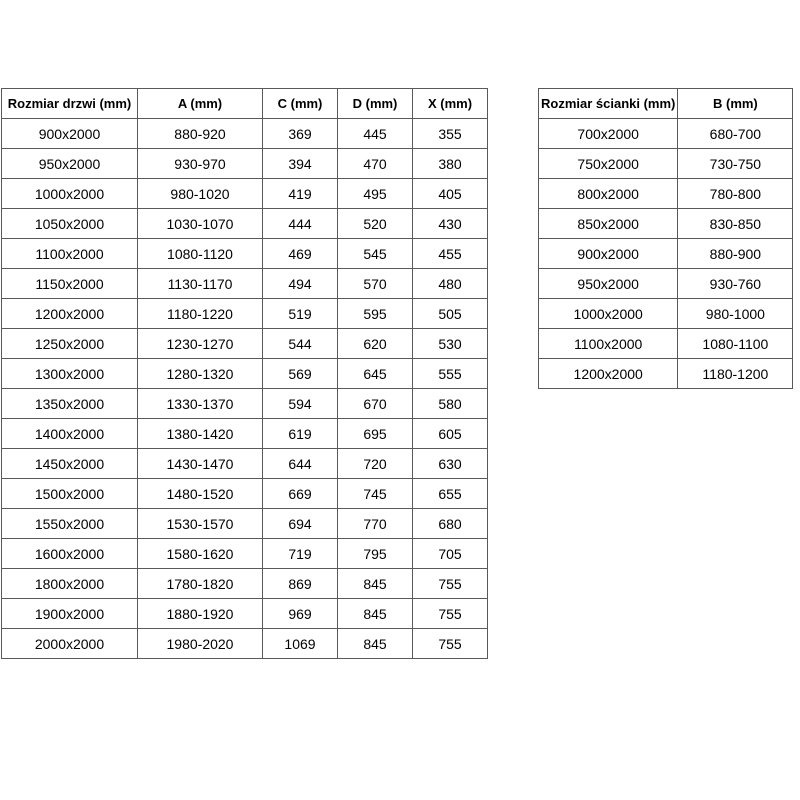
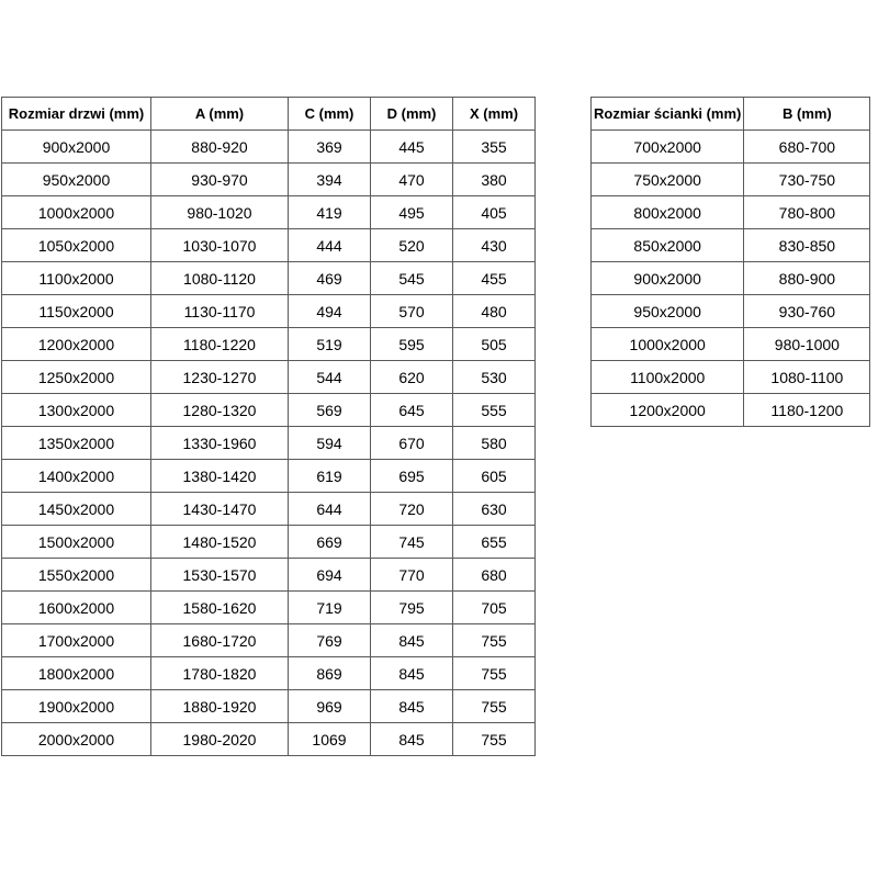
  Rozmiar drzwi (mm)	A (mm)	C (mm)	D (mm)	X (mm)
  900x2000	880-920	369	445	355
  950x2000	930-970	394	470	380
  1000x2000	980-1020	419	495	405
  1050x2000	1030-1070	444	520	430
  1100x2000	1080-1120	469	545	455
  1150x2000	1130-1170	494	570	480
  1200x2000	1180-1220	519	595	505
  1250x2000	1230-1270	544	620	530
  1300x2000	1280-1320	569	645	555
- 1350x2000	1330-1370	594	670	580
+ 1350x2000	1330-1960	594	670	580
  1400x2000	1380-1420	619	695	605
  1450x2000	1430-1470	644	720	630
  1500x2000	1480-1520	669	745	655
  1550x2000	1530-1570	694	770	680
  1600x2000	1580-1620	719	795	705
+ 1700x2000	1680-1720	769	845	755
  1800x2000	1780-1820	869	845	755
  1900x2000	1880-1920	969	845	755
  2000x2000	1980-2020	1069	845	755
  Rozmiar ścianki (mm)	B (mm)
  700x2000	680-700
  750x2000	730-750
  800x2000	780-800
  850x2000	830-850
  900x2000	880-900
  950x2000	930-760
  1000x2000	980-1000
  1100x2000	1080-1100
  1200x2000	1180-1200
